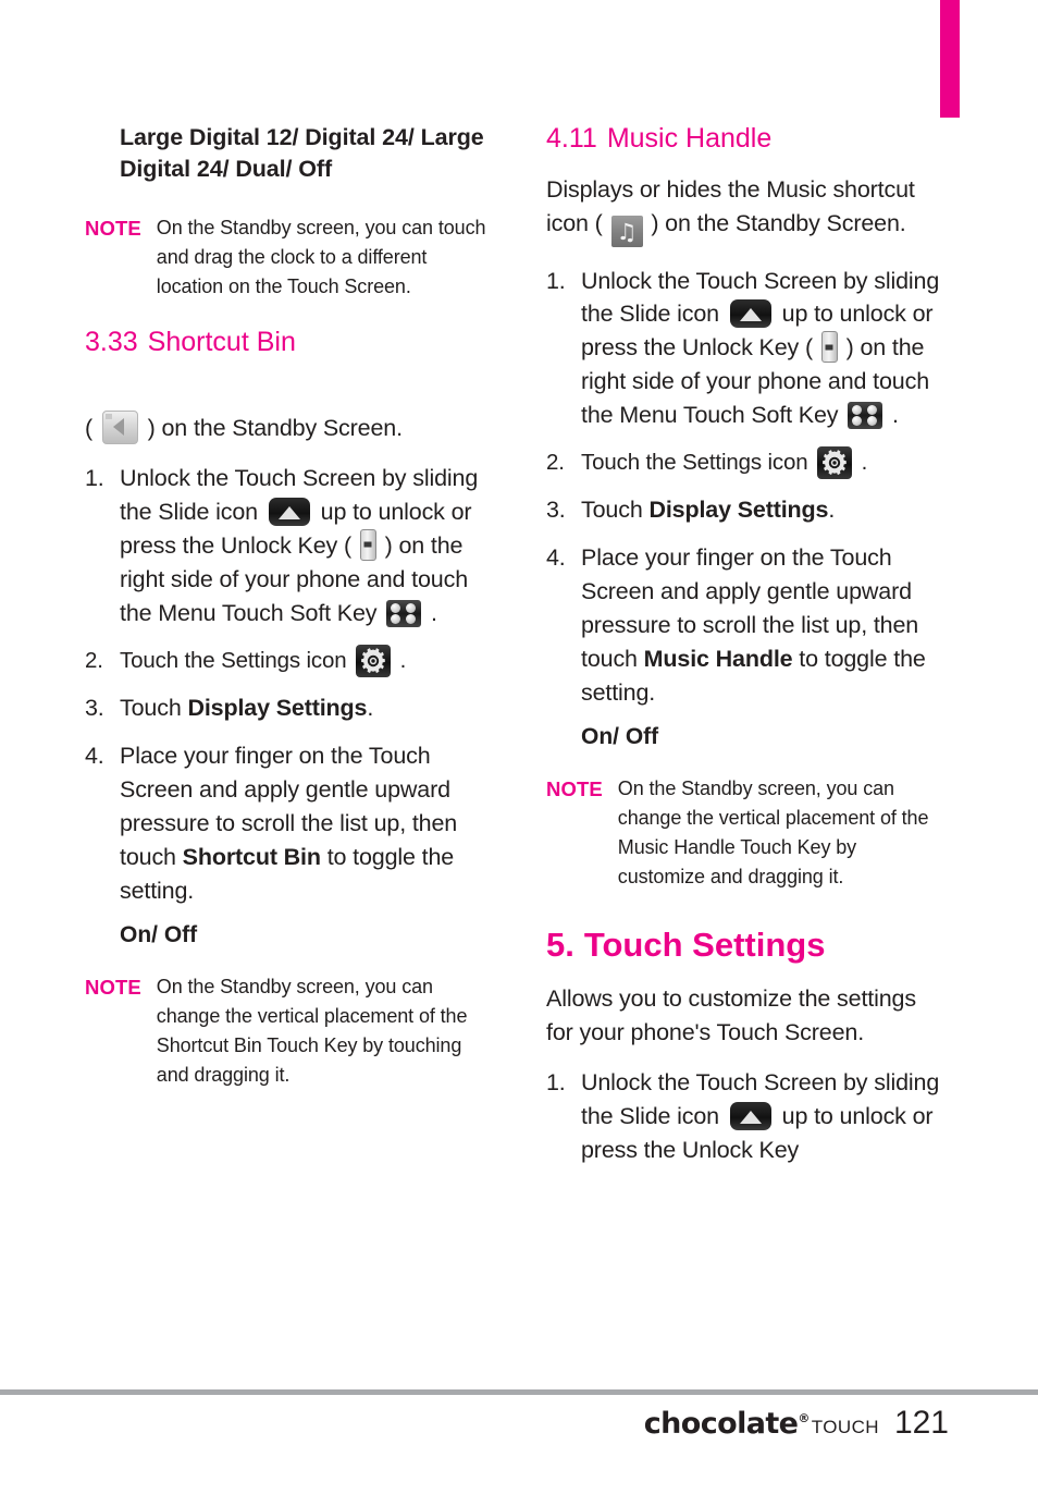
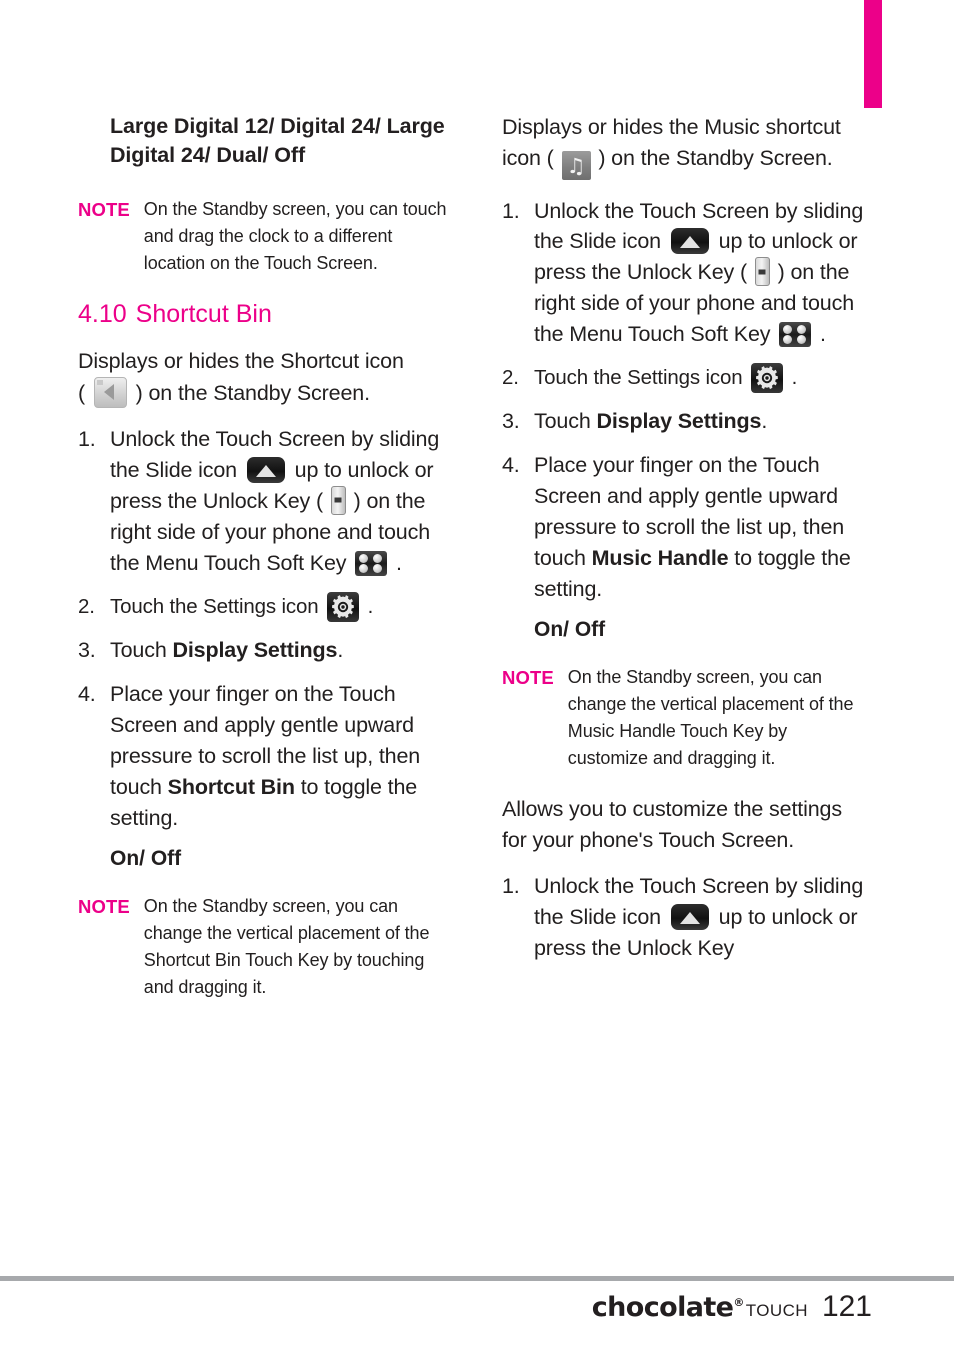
  Large Digital 12/ Digital 24/ Large Digital 24/ Dual/ Off
  NOTE
  On the Standby screen, you can touch and drag the clock to a different location on the Touch Screen.
- 3.33 Shortcut Bin
+ 4.10 Shortcut Bin
+ Displays or hides the Shortcut icon
  ( ) on the Standby Screen.
  1.
  Unlock the Touch Screen by sliding the Slide icon up to unlock or press the Unlock Key ( ) on the right side of your phone and touch the Menu Touch Soft Key .
  2.
  Touch the Settings icon .
  3.
  Touch Display Settings.
  4.
  Place your finger on the Touch Screen and apply gentle upward pressure to scroll the list up, then touch Shortcut Bin to toggle the setting.
  On/ Off
  NOTE
  On the Standby screen, you can change the vertical placement of the Shortcut Bin Touch Key by touching and dragging it.
- 4.11 Music Handle
  Displays or hides the Music shortcut icon ( ♫ ) on the Standby Screen.
  1.
  Unlock the Touch Screen by sliding the Slide icon up to unlock or press the Unlock Key ( ) on the right side of your phone and touch the Menu Touch Soft Key .
  2.
  Touch the Settings icon .
  3.
  Touch Display Settings.
  4.
  Place your finger on the Touch Screen and apply gentle upward pressure to scroll the list up, then touch Music Handle to toggle the setting.
  On/ Off
  NOTE
  On the Standby screen, you can change the vertical placement of the Music Handle Touch Key by customize and dragging it.
- 5. Touch Settings
  Allows you to customize the settings for your phone's Touch Screen.
  1.
  Unlock the Touch Screen by sliding the Slide icon up to unlock or press the Unlock Key
  chocolate®TOUCH 121
